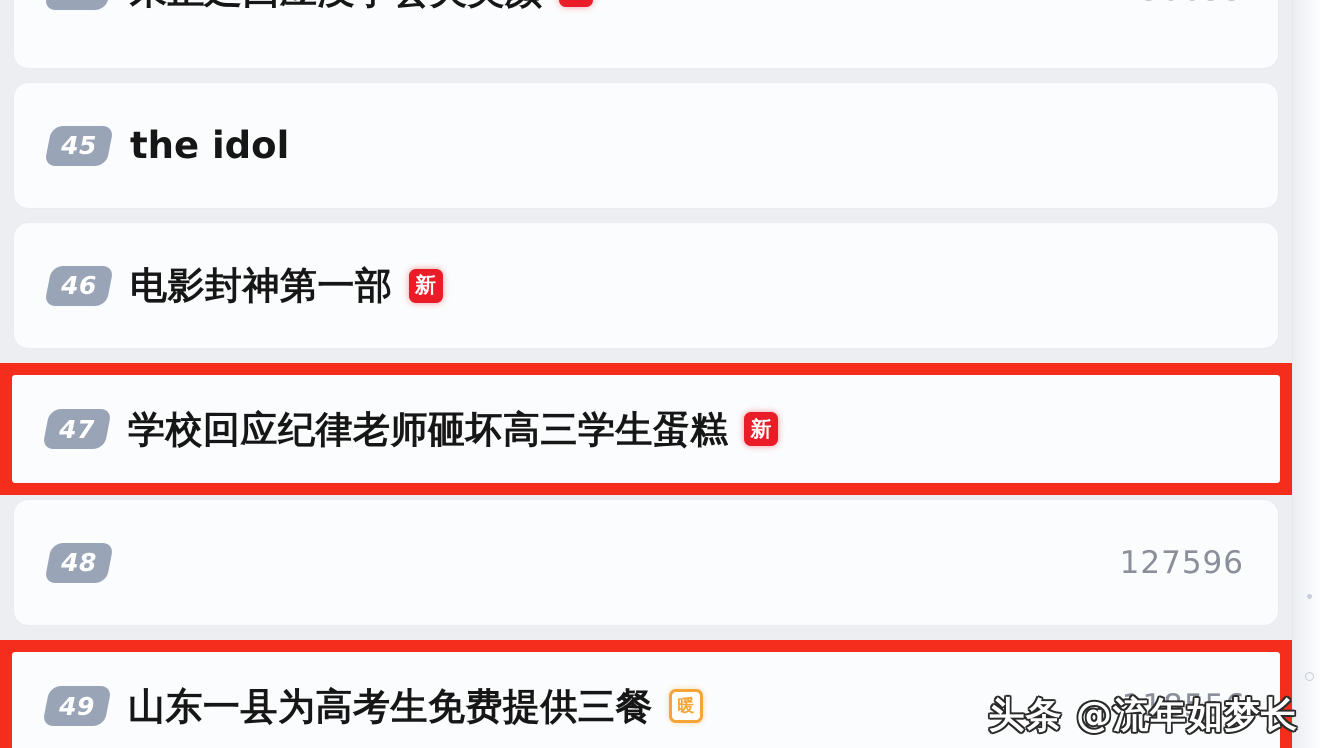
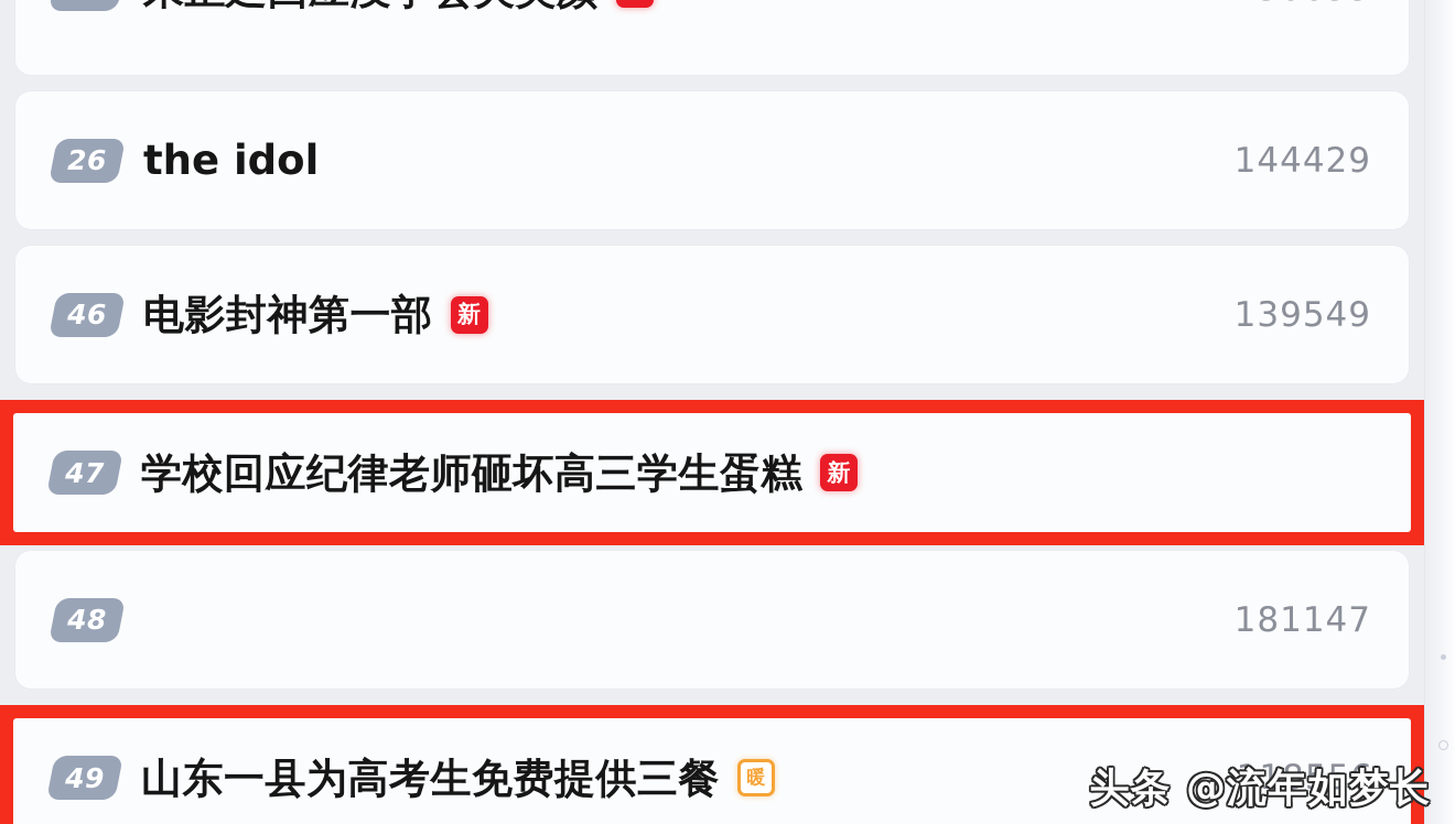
- 45
+ 26
  the idol
+ 144429
  46
  电影封神第一部
  新
+ 139549
  47
  学校回应纪律老师砸坏高三学生蛋糕
  新
  48
- 127596
+ 181147
  49
  山东一县为高考生免费提供三餐
  暖
  118556
  头条 @流年如梦长
